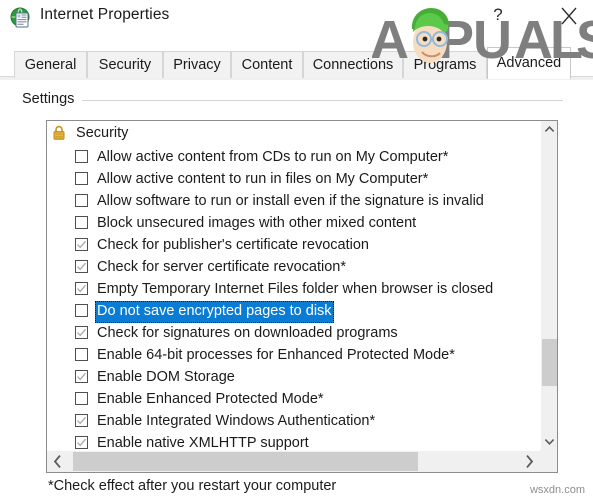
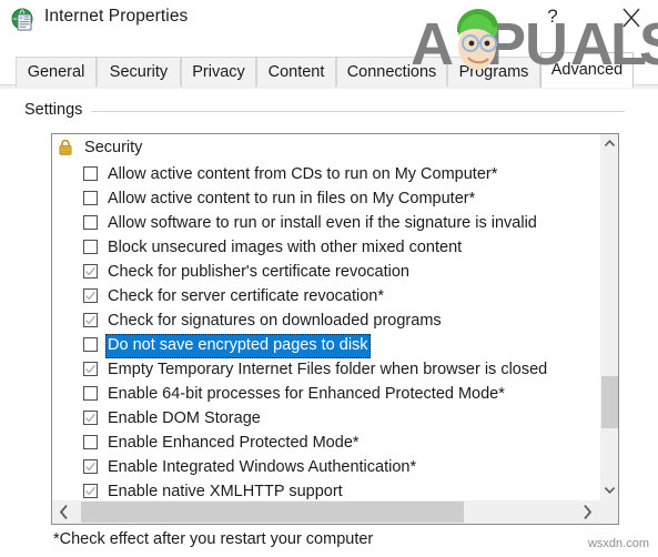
  Internet Properties
  ?
  General
  Security
  Privacy
  Content
  Connections
  Programs
  Advanced
  Settings
  Security
  Allow active content from CDs to run on My Computer*
  Allow active content to run in files on My Computer*
  Allow software to run or install even if the signature is invalid
  Block unsecured images with other mixed content
  Check for publisher's certificate revocation
  Check for server certificate revocation*
- Empty Temporary Internet Files folder when browser is closed
+ Check for signatures on downloaded programs
  Do not save encrypted pages to disk
- Check for signatures on downloaded programs
+ Empty Temporary Internet Files folder when browser is closed
  Enable 64-bit processes for Enhanced Protected Mode*
  Enable DOM Storage
  Enable Enhanced Protected Mode*
  Enable Integrated Windows Authentication*
  Enable native XMLHTTP support
  *Check effect after you restart your computer
  wsxdn.com
  A
  P
  U
  A
  L
